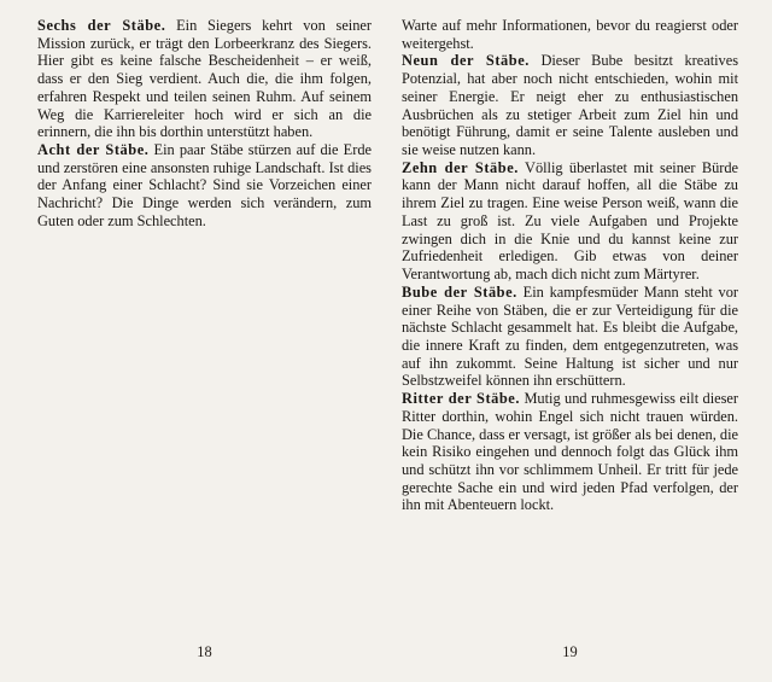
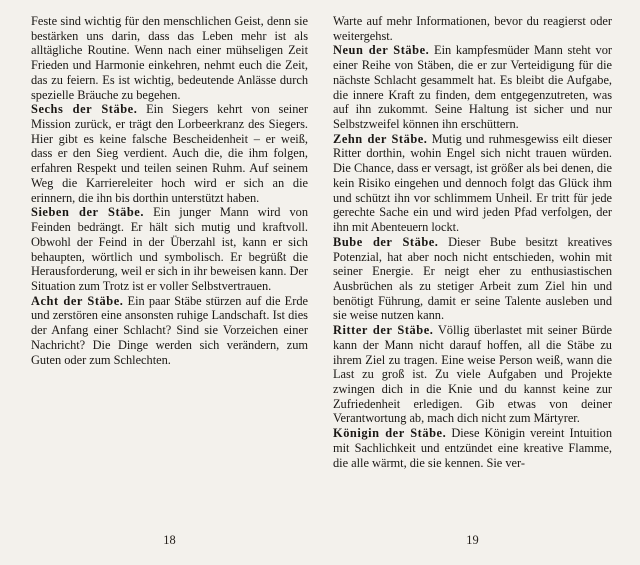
+ Feste sind wichtig für den menschlichen Geist, denn sie bestärken uns darin, dass das Leben mehr ist als alltägliche Routine. Wenn nach einer mühseligen Zeit Frieden und Harmonie einkehren, nehmt euch die Zeit, das zu feiern. Es ist wichtig, bedeutende Anlässe durch spezielle Bräuche zu begehen.
  Sechs der Stäbe. Ein Siegers kehrt von seiner Mission zurück, er trägt den Lorbeerkranz des Siegers. Hier gibt es keine falsche Bescheidenheit – er weiß, dass er den Sieg verdient. Auch die, die ihm folgen, erfahren Respekt und teilen seinen Ruhm. Auf seinem Weg die Karriereleiter hoch wird er sich an die erinnern, die ihn bis dorthin unterstützt haben.
+ Sieben der Stäbe. Ein junger Mann wird von Feinden bedrängt. Er hält sich mutig und kraftvoll. Obwohl der Feind in der Überzahl ist, kann er sich behaupten, wörtlich und symbolisch. Er begrüßt die Herausforderung, weil er sich in ihr beweisen kann. Der Situation zum Trotz ist er voller Selbstvertrauen.
  Acht der Stäbe. Ein paar Stäbe stürzen auf die Erde und zerstören eine ansonsten ruhige Landschaft. Ist dies der Anfang einer Schlacht? Sind sie Vorzeichen einer Nachricht? Die Dinge werden sich verändern, zum Guten oder zum Schlechten.
  18
  Warte auf mehr Informationen, bevor du reagierst oder weitergehst.
- Neun der Stäbe. Dieser Bube besitzt kreatives Potenzial, hat aber noch nicht entschieden, wohin mit seiner Energie. Er neigt eher zu enthusiastischen Ausbrüchen als zu stetiger Arbeit zum Ziel hin und benötigt Führung, damit er seine Talente ausleben und sie weise nutzen kann.
+ Neun der Stäbe. Ein kampfesmüder Mann steht vor einer Reihe von Stäben, die er zur Verteidigung für die nächste Schlacht gesammelt hat. Es bleibt die Aufgabe, die innere Kraft zu finden, dem entgegenzutreten, was auf ihn zukommt. Seine Haltung ist sicher und nur Selbstzweifel können ihn erschüttern.
- Zehn der Stäbe. Völlig überlastet mit seiner Bürde kann der Mann nicht darauf hoffen, all die Stäbe zu ihrem Ziel zu tragen. Eine weise Person weiß, wann die Last zu groß ist. Zu viele Aufgaben und Projekte zwingen dich in die Knie und du kannst keine zur Zufriedenheit erledigen. Gib etwas von deiner Verantwortung ab, mach dich nicht zum Märtyrer.
+ Zehn der Stäbe. Mutig und ruhmesgewiss eilt dieser Ritter dorthin, wohin Engel sich nicht trauen würden. Die Chance, dass er versagt, ist größer als bei denen, die kein Risiko eingehen und dennoch folgt das Glück ihm und schützt ihn vor schlimmem Unheil. Er tritt für jede gerechte Sache ein und wird jeden Pfad verfolgen, der ihn mit Abenteuern lockt.
- Bube der Stäbe. Ein kampfesmüder Mann steht vor einer Reihe von Stäben, die er zur Verteidigung für die nächste Schlacht gesammelt hat. Es bleibt die Aufgabe, die innere Kraft zu finden, dem entgegenzutreten, was auf ihn zukommt. Seine Haltung ist sicher und nur Selbstzweifel können ihn erschüttern.
+ Bube der Stäbe. Dieser Bube besitzt kreatives Potenzial, hat aber noch nicht entschieden, wohin mit seiner Energie. Er neigt eher zu enthusiastischen Ausbrüchen als zu stetiger Arbeit zum Ziel hin und benötigt Führung, damit er seine Talente ausleben und sie weise nutzen kann.
- Ritter der Stäbe. Mutig und ruhmesgewiss eilt dieser Ritter dorthin, wohin Engel sich nicht trauen würden. Die Chance, dass er versagt, ist größer als bei denen, die kein Risiko eingehen und dennoch folgt das Glück ihm und schützt ihn vor schlimmem Unheil. Er tritt für jede gerechte Sache ein und wird jeden Pfad verfolgen, der ihn mit Abenteuern lockt.
+ Ritter der Stäbe. Völlig überlastet mit seiner Bürde kann der Mann nicht darauf hoffen, all die Stäbe zu ihrem Ziel zu tragen. Eine weise Person weiß, wann die Last zu groß ist. Zu viele Aufgaben und Projekte zwingen dich in die Knie und du kannst keine zur Zufriedenheit erledigen. Gib etwas von deiner Verantwortung ab, mach dich nicht zum Märtyrer.
+ Königin der Stäbe. Diese Königin vereint Intuition mit Sachlichkeit und entzündet eine kreative Flamme, die alle wärmt, die sie kennen. Sie ver-
  19
